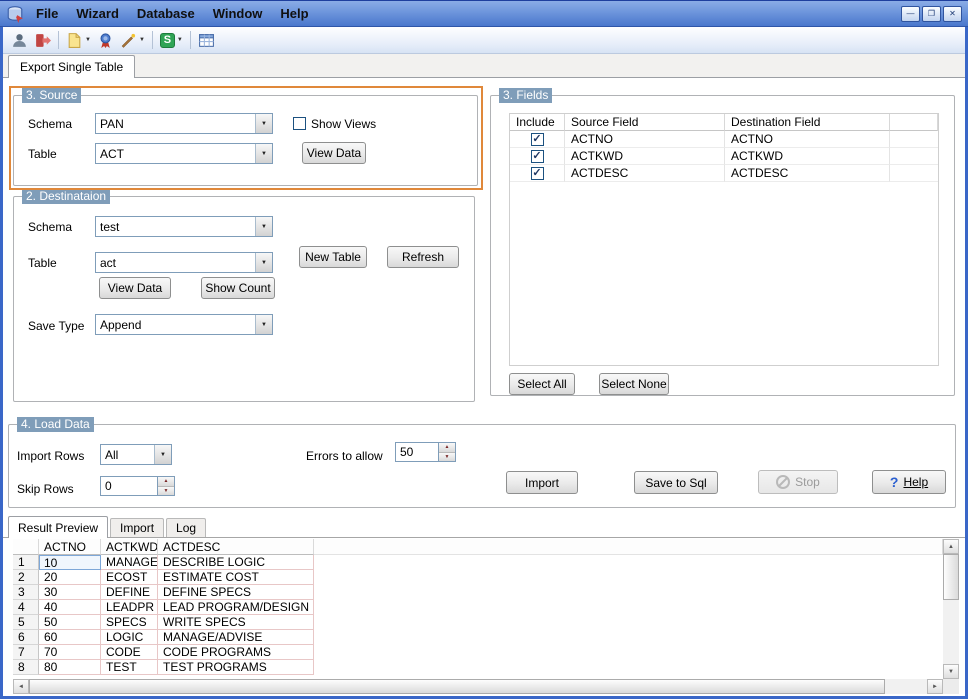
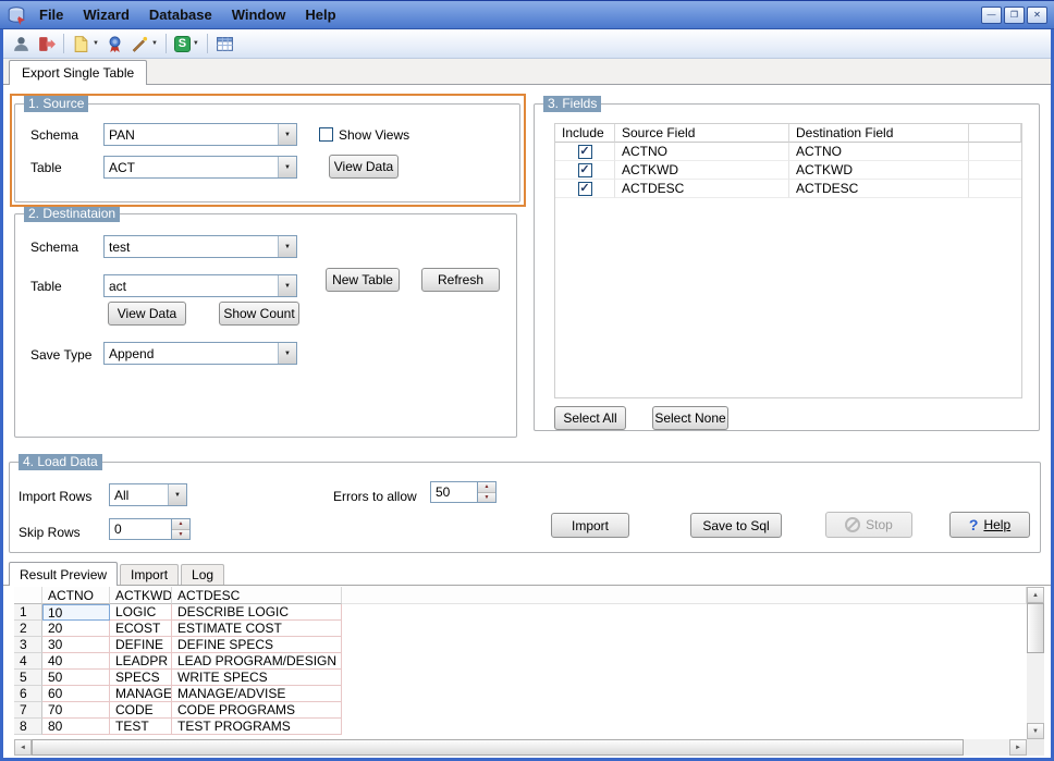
  File
  Wizard
  Database
  Window
  Help
  —
  ❐
  ✕
  S
  Export Single Table
- 3. Source
+ 1. Source
  Schema
  PAN
  Show Views
  Table
  ACT
  View Data
  2. Destinataion
  Schema
  test
  Table
  act
  New Table
  Refresh
  View Data
  Show Count
  Save Type
  Append
  3. Fields
  Include
  Source Field
  Destination Field
  ✓
  ACTNO
  ACTNO
  ✓
  ACTKWD
  ACTKWD
  ✓
  ACTDESC
  ACTDESC
  Select All
  Select None
  4. Load Data
  Import Rows
  All
  Errors to allow
  50
  Skip Rows
  0
  Import
  Save to Sql
  Stop
  ?
  Help
  Result Preview
  Import
  Log
  ACTNO
  ACTKWD
  ACTDESC
  1
  10
- MANAGE
+ LOGIC
  DESCRIBE LOGIC
  2
  20
  ECOST
  ESTIMATE COST
  3
  30
  DEFINE
  DEFINE SPECS
  4
  40
  LEADPR
  LEAD PROGRAM/DESIGN
  5
  50
  SPECS
  WRITE SPECS
  6
  60
- LOGIC
+ MANAGE
  MANAGE/ADVISE
  7
  70
  CODE
  CODE PROGRAMS
  8
  80
  TEST
  TEST PROGRAMS
